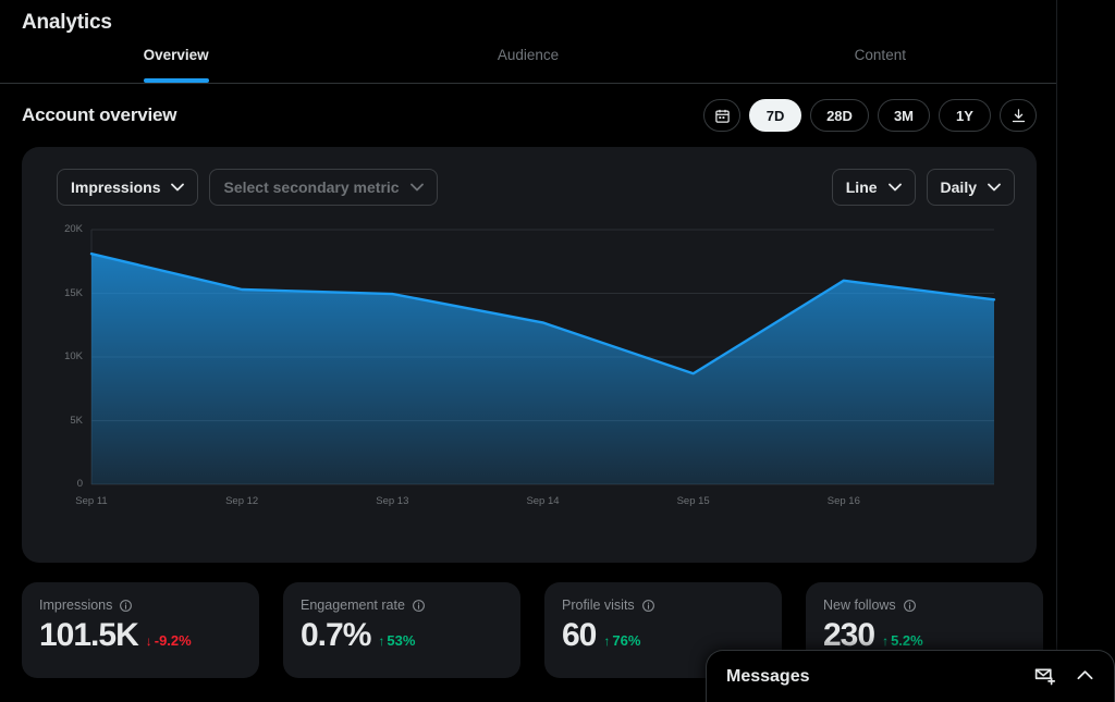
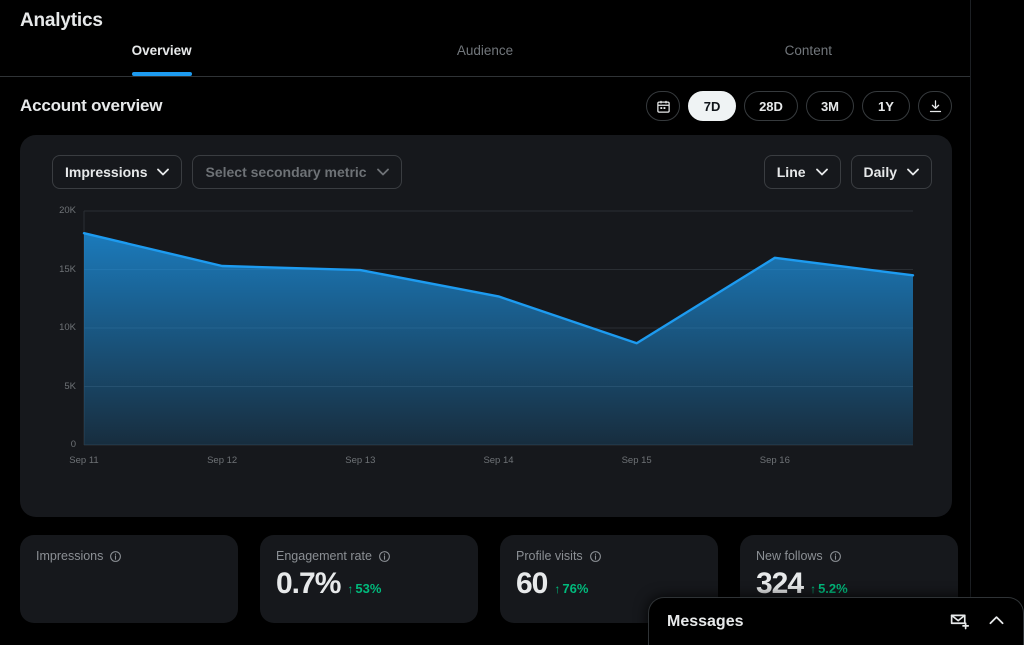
  Analytics
  Overview
  Audience
  Content
  Account overview
  7D
  28D
  3M
  1Y
  Impressions
  Select secondary metric
  Line
  Daily
  20K
  15K
  10K
  5K
  0
  Sep 11
  Sep 12
  Sep 13
  Sep 14
  Sep 15
  Sep 16
  Impressions
- 101.5K
- ↓
- -9.2%
  Engagement rate
  0.7%
  ↑
  53%
  Profile visits
  60
  ↑
  76%
  New follows
- 230
+ 324
  ↑
  5.2%
  Messages
